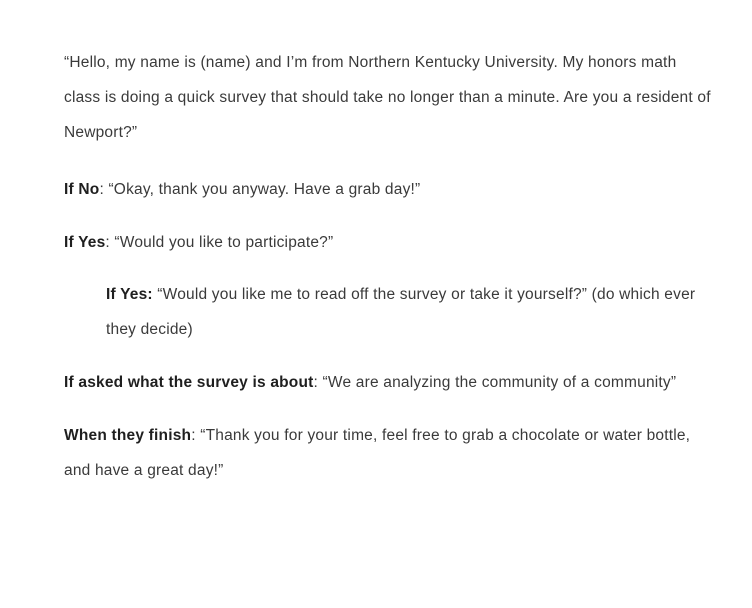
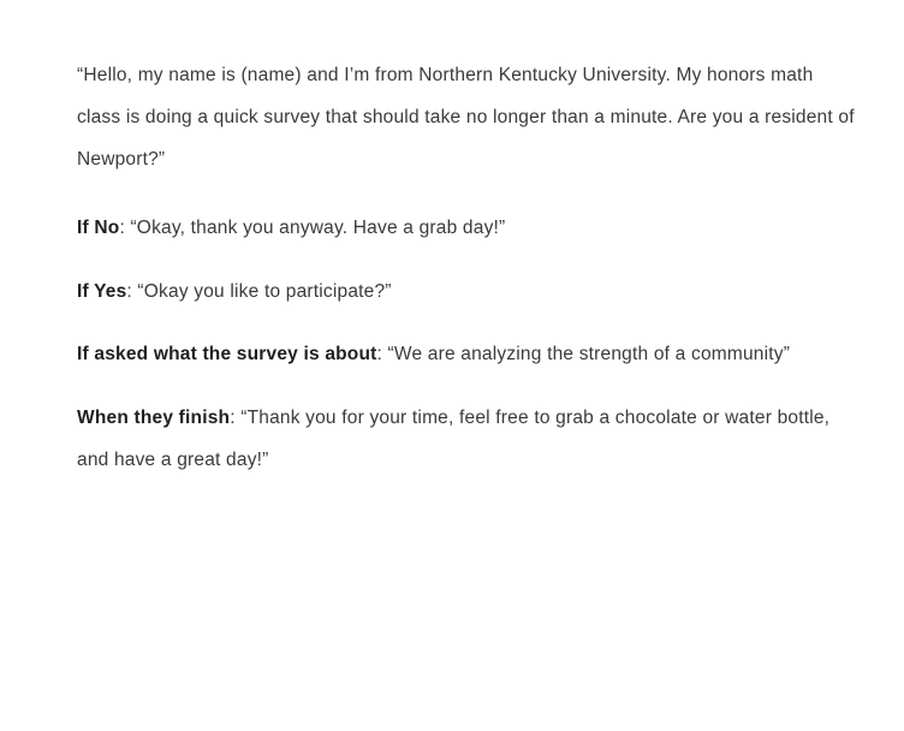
  “Hello, my name is (name) and I’m from Northern Kentucky University. My honors math class is doing a quick survey that should take no longer than a minute. Are you a resident of Newport?”
  If No: “Okay, thank you anyway. Have a grab day!”
- If Yes: “Would you like to participate?”
+ If Yes: “Okay you like to participate?”
- If Yes: “Would you like me to read off the survey or take it yourself?” (do which ever they decide)
- If asked what the survey is about: “We are analyzing the community of a community”
+ If asked what the survey is about: “We are analyzing the strength of a community”
  When they finish: “Thank you for your time, feel free to grab a chocolate or water bottle, and have a great day!”
